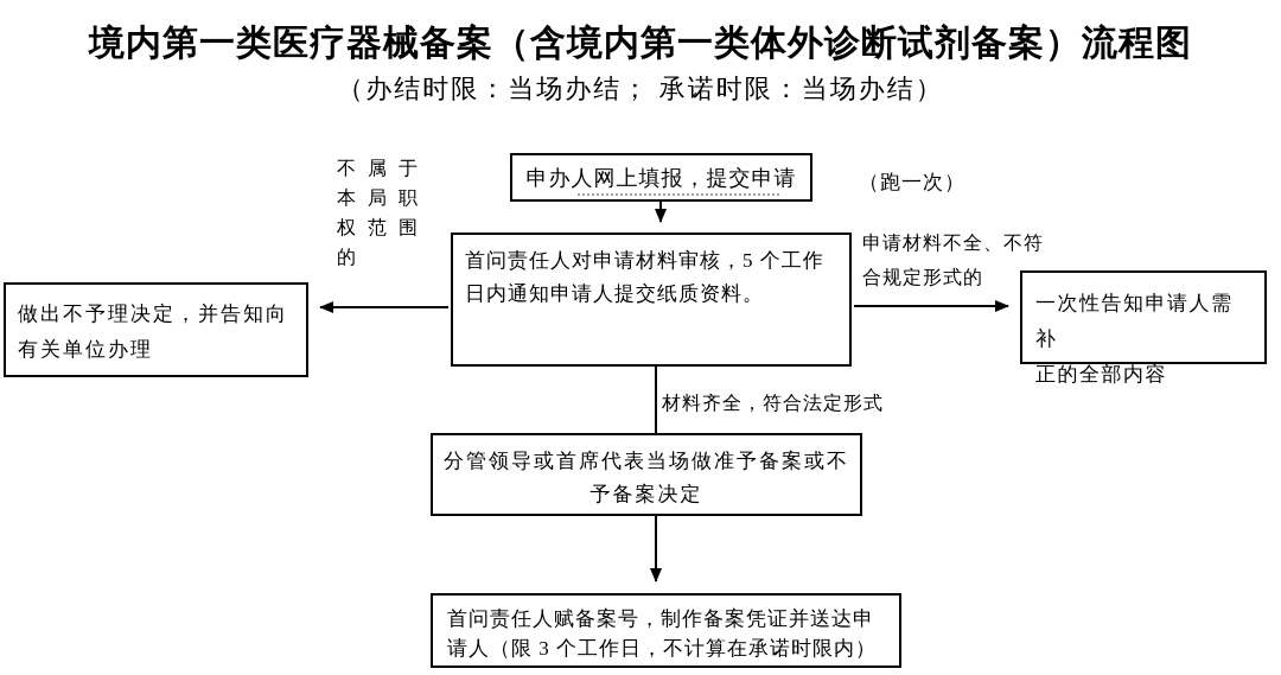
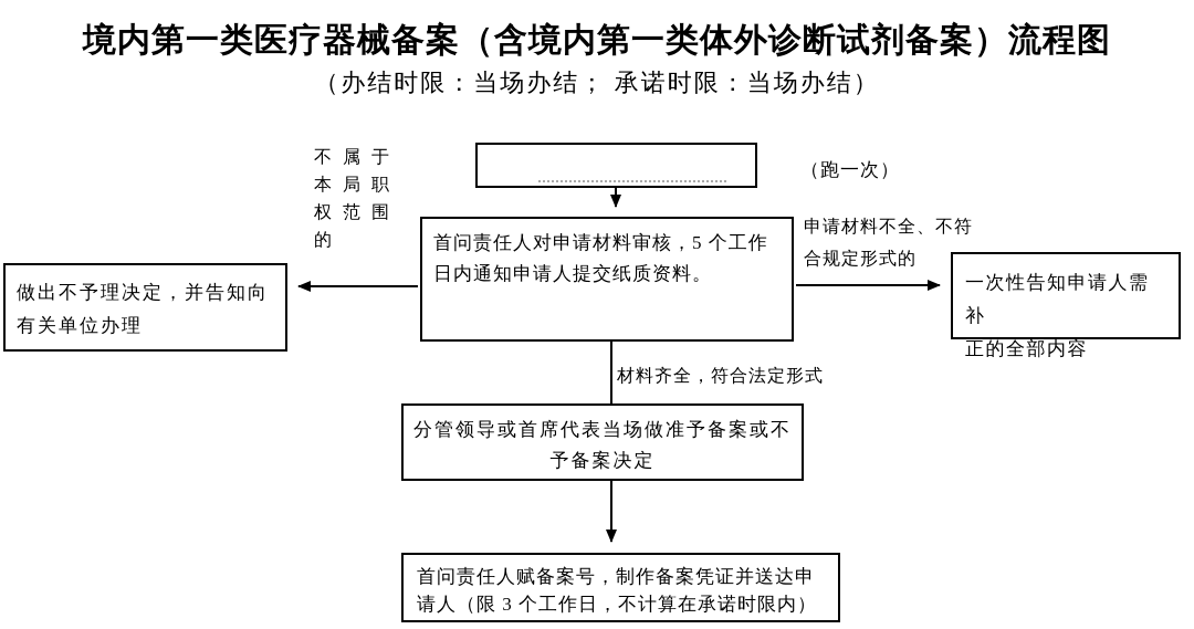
  境内第一类医疗器械备案（含境内第一类体外诊断试剂备案）流程图
  （办结时限：当场办结； 承诺时限：当场办结）
- 申办人网上填报，提交申请
  首问责任人对申请材料审核，5 个工作
  日内通知申请人提交纸质资料。
  做出不予理决定，并告知向
  有关单位办理
  一次性告知申请人需补
  正的全部内容
  分管领导或首席代表当场做准予备案或不
  予备案决定
  首问责任人赋备案号，制作备案凭证并送达申
  请人（限 3 个工作日，不计算在承诺时限内）
  不 属 于
  本 局 职
  权 范 围
  的
  （跑一次）
  申请材料不全、不符
  合规定形式的
  材料齐全，符合法定形式
